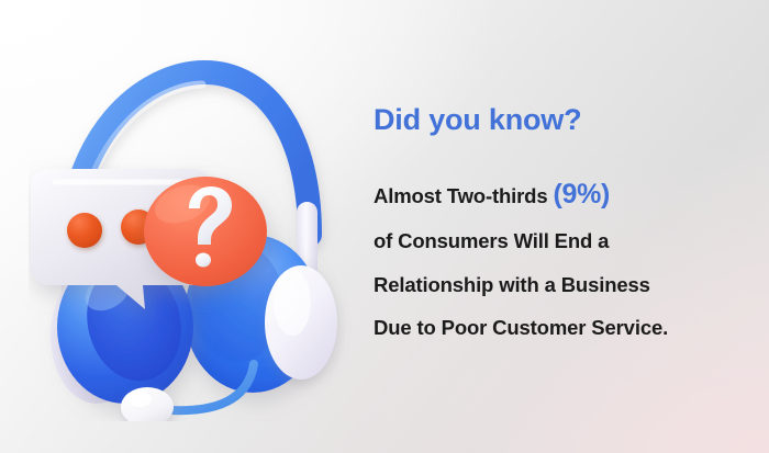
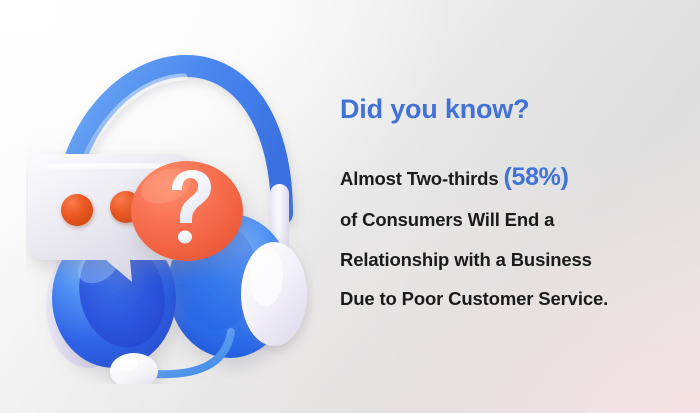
  Did you know?
- Almost Two-thirds (9%)
+ Almost Two-thirds (58%)
  of Consumers Will End a
  Relationship with a Business
  Due to Poor Customer Service.
